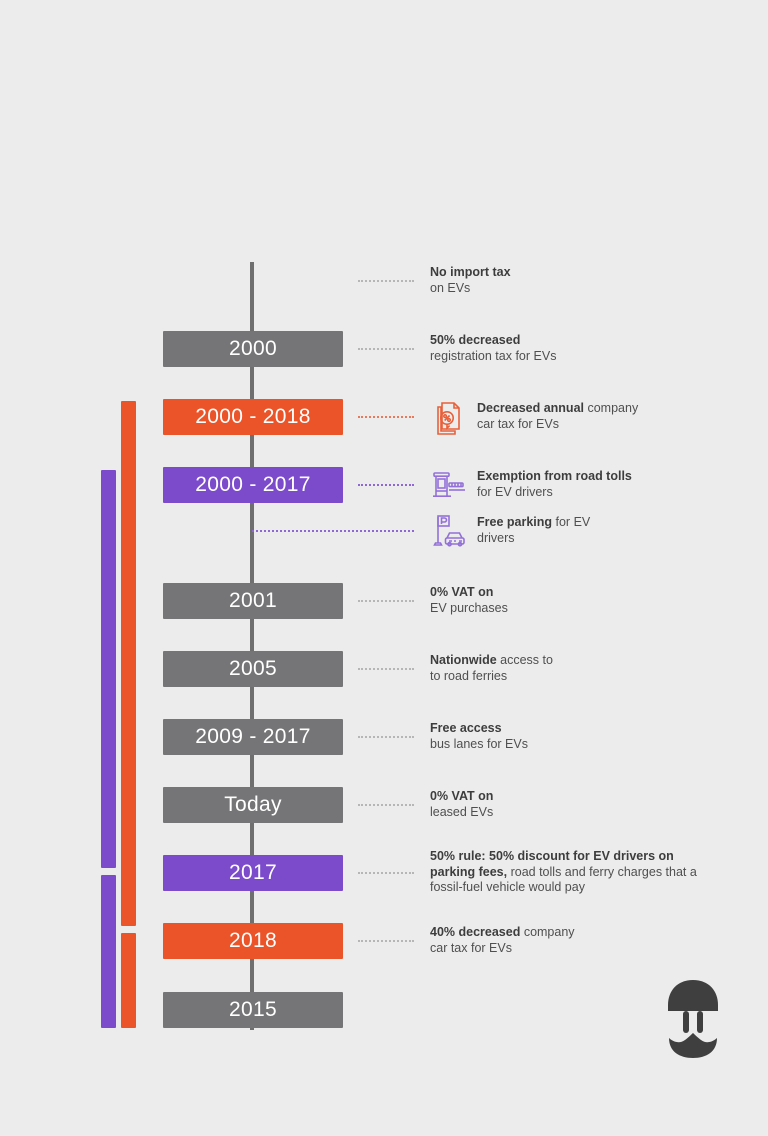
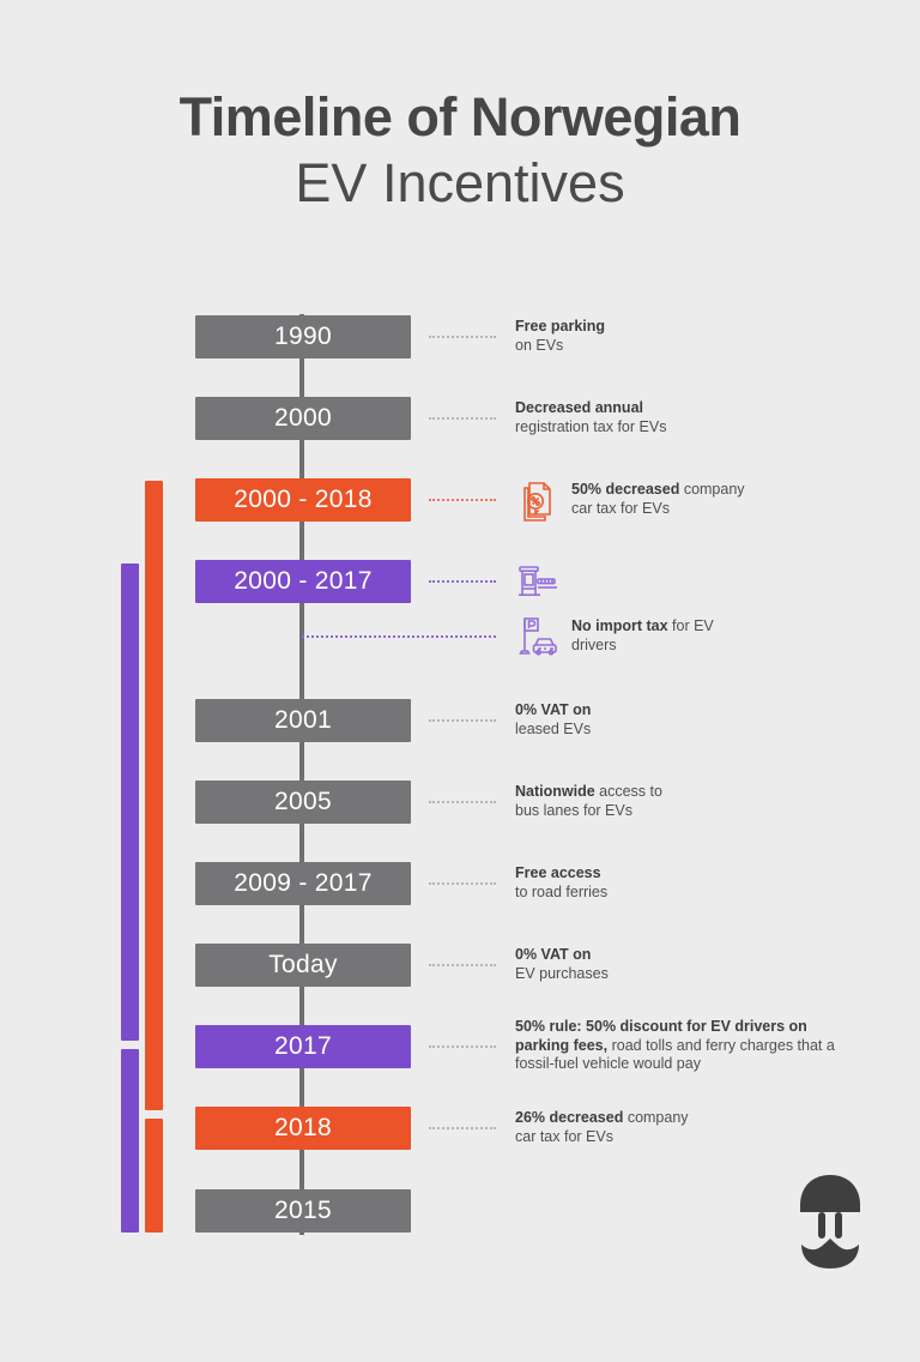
+ Timeline of Norwegian
+ EV Incentives
+ 1990
- No import tax
+ Free parking
  on EVs
  2000
- 50% decreased
+ Decreased annual
  registration tax for EVs
  2000 - 2018
- Decreased annual company
+ 50% decreased company
  car tax for EVs
  2000 - 2017
- Exemption from road tolls
- for EV drivers
- Free parking for EV
+ No import tax for EV
  drivers
  2001
  0% VAT on
- EV purchases
+ leased EVs
  2005
  Nationwide access to
- to road ferries
+ bus lanes for EVs
  2009 - 2017
  Free access
- bus lanes for EVs
+ to road ferries
  Today
  0% VAT on
- leased EVs
+ EV purchases
  2017
  50% rule: 50% discount for EV drivers on parking fees, road tolls and ferry charges that a fossil-fuel vehicle would pay
  2018
- 40% decreased company
+ 26% decreased company
  car tax for EVs
  2015
